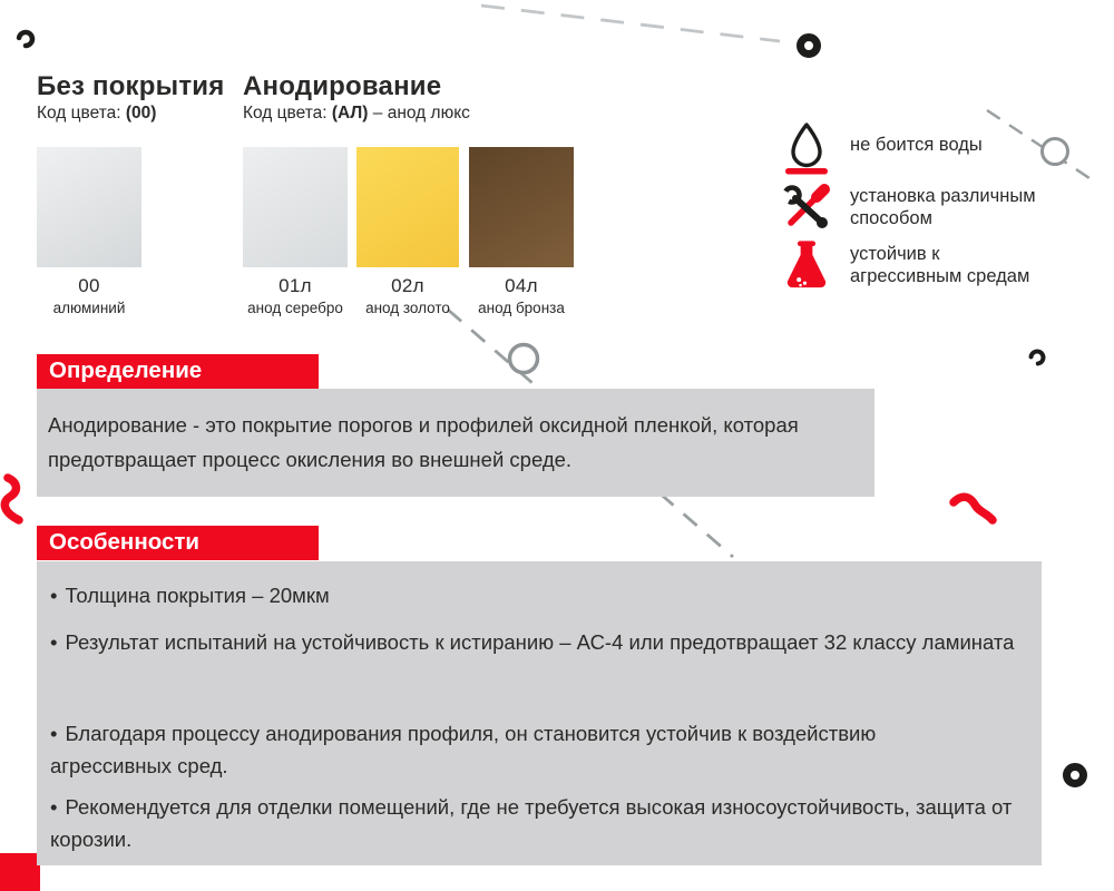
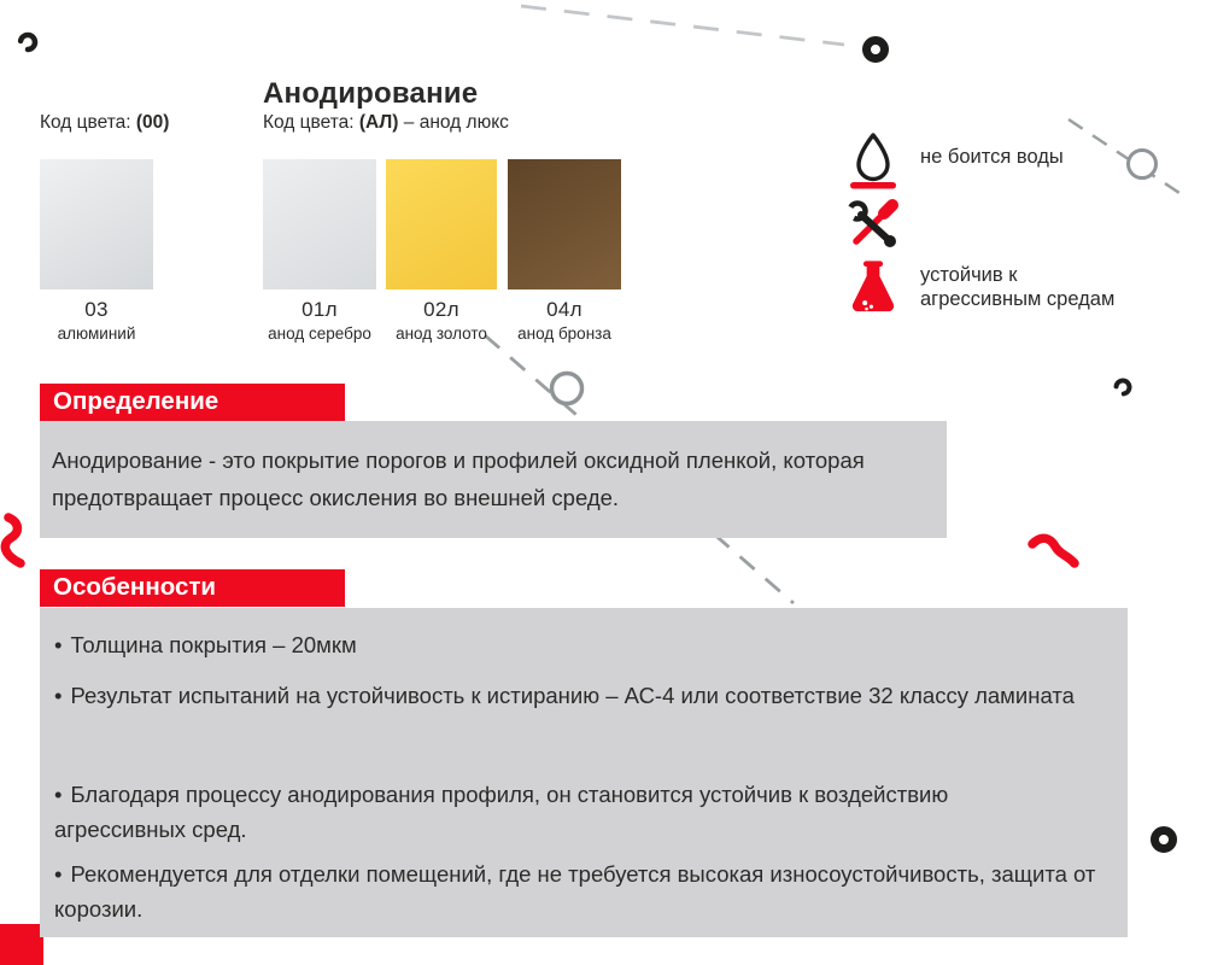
- Без покрытия
  Код цвета: (00)
  Анодирование
  Код цвета: (АЛ) – анод люкс
- 00
+ 03
  алюминий
  01л
  анод серебро
  02л
  анод золото
  04л
  анод бронза
  не боится воды
- установка различным способом
  устойчив к агрессивным средам
  Определение
  Анодирование - это покрытие порогов и профилей оксидной пленкой, которая предотвращает процесс окисления во внешней среде.
  Особенности
  • Толщина покрытия – 20мкм
- • Результат испытаний на устойчивость к истиранию – АС-4 или предотвращает 32 классу ламината
+ • Результат испытаний на устойчивость к истиранию – АС-4 или соответствие 32 классу ламината
  • Благодаря процессу анодирования профиля, он становится устойчив к воздействию агрессивных сред.
  • Рекомендуется для отделки помещений, где не требуется высокая износоустойчивость, защита от корозии.
